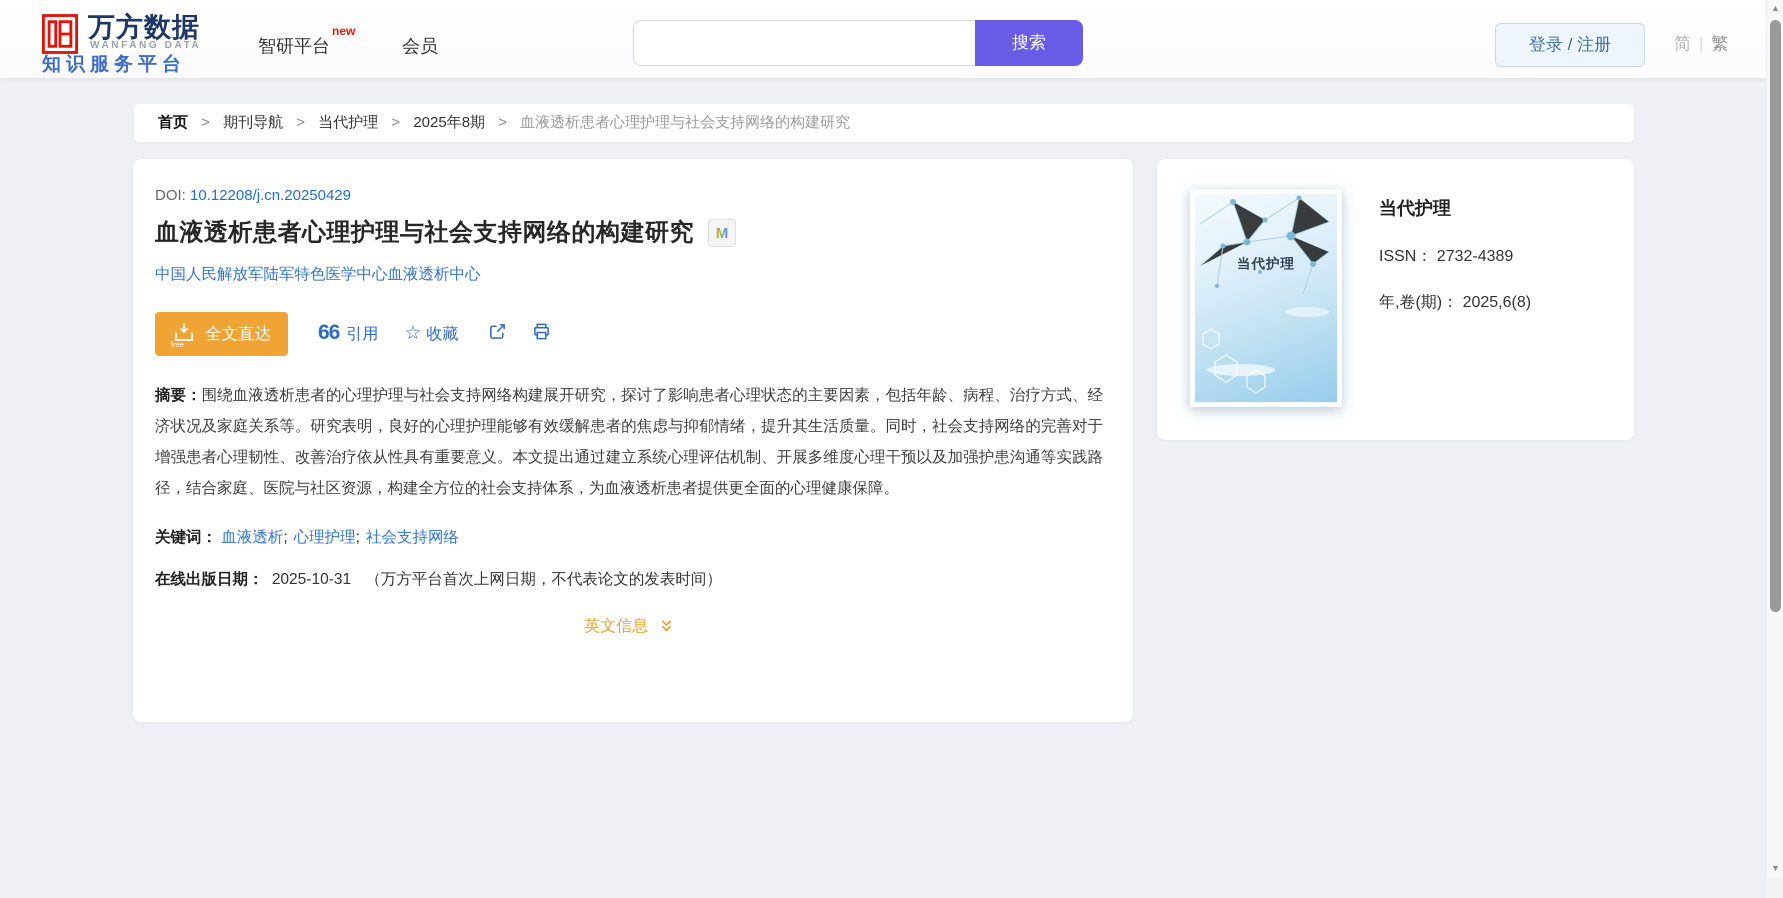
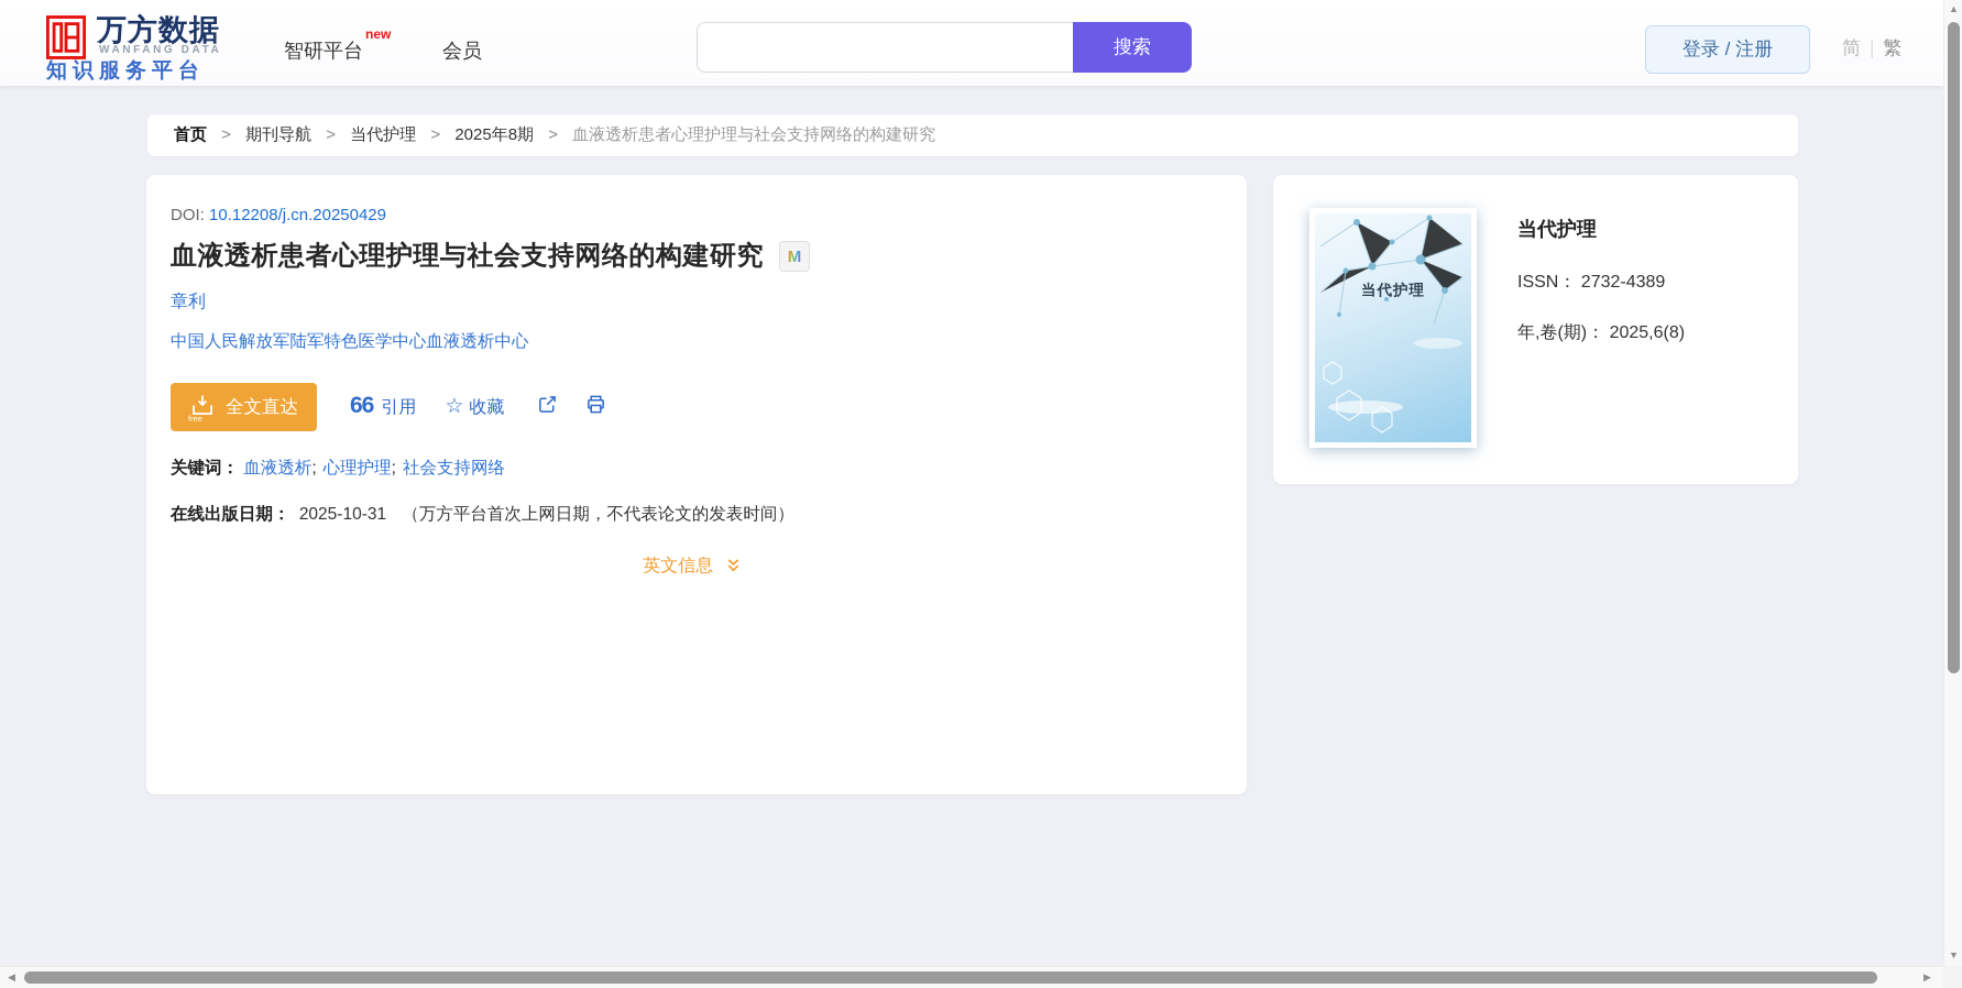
  万方数据
  WANFANG DATA
  知识服务平台
  智研平台
  new
  会员
  搜索
  登录 / 注册
  简 | 繁
  首页 > 期刊导航 > 当代护理 > 2025年8期 > 血液透析患者心理护理与社会支持网络的构建研究
  DOI: 10.12208/j.cn.20250429
  血液透析患者心理护理与社会支持网络的构建研究
  M
+ 章利
  中国人民解放军陆军特色医学中心血液透析中心
  free
  全文直达
  66
  引用
  ☆
  收藏
- 摘要：围绕血液透析患者的心理护理与社会支持网络构建展开研究，探讨了影响患者心理状态的主要因素，包括年龄、病程、治疗方式、经济状况及家庭关系等。研究表明，良好的心理护理能够有效缓解患者的焦虑与抑郁情绪，提升其生活质量。同时，社会支持网络的完善对于增强患者心理韧性、改善治疗依从性具有重要意义。本文提出通过建立系统心理评估机制、开展多维度心理干预以及加强护患沟通等实践路径，结合家庭、医院与社区资源，构建全方位的社会支持体系，为血液透析患者提供更全面的心理健康保障。
  关键词： 血液透析; 心理护理; 社会支持网络
  在线出版日期： 2025-10-31 （万方平台首次上网日期，不代表论文的发表时间）
  英文信息
  当代护理
  当代护理
  ISSN： 2732-4389
  年,卷(期)： 2025,6(8)
  ▲
  ▼
+ ◀
+ ▶
